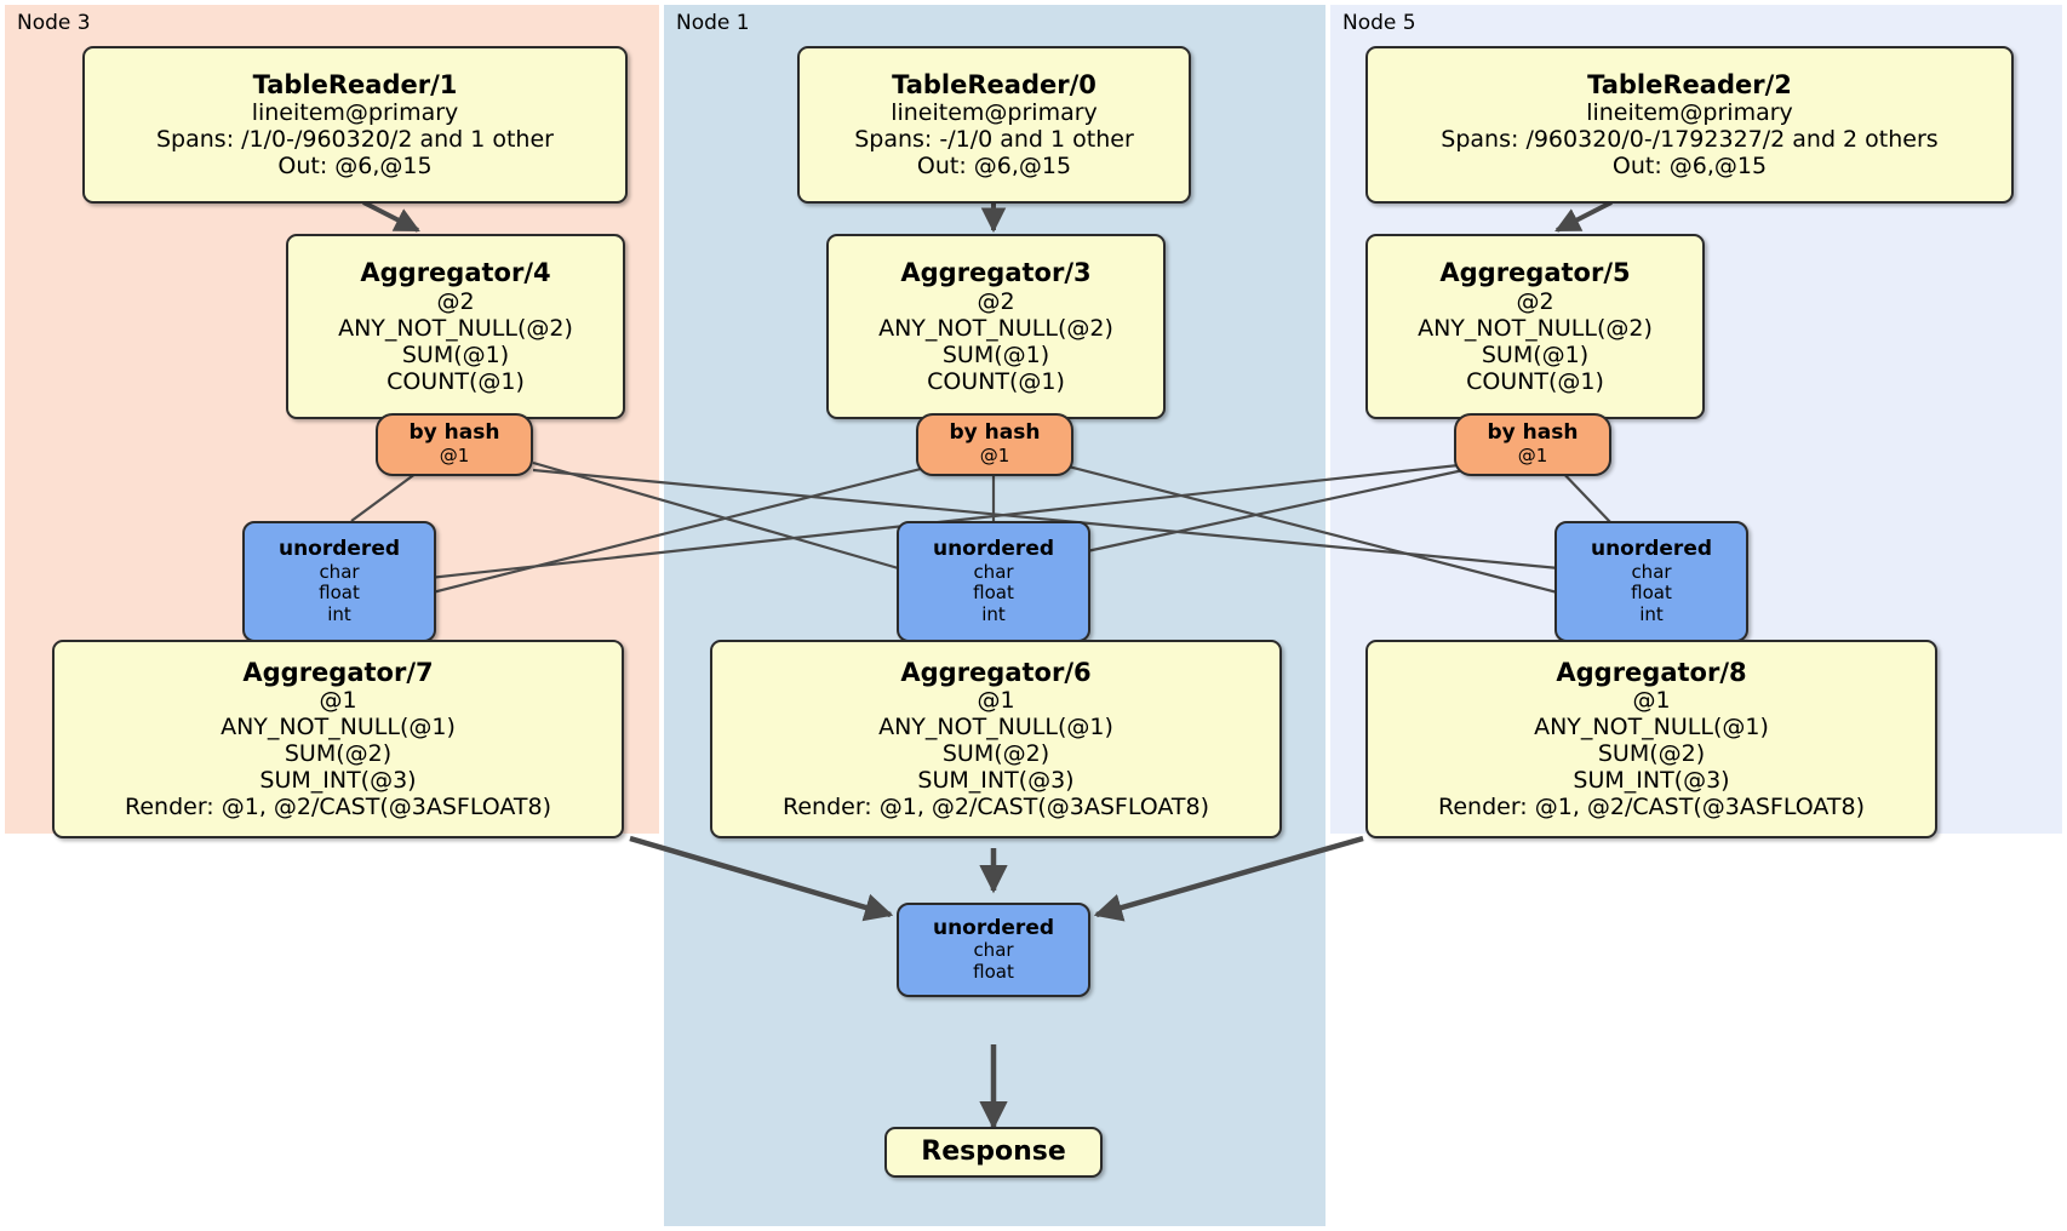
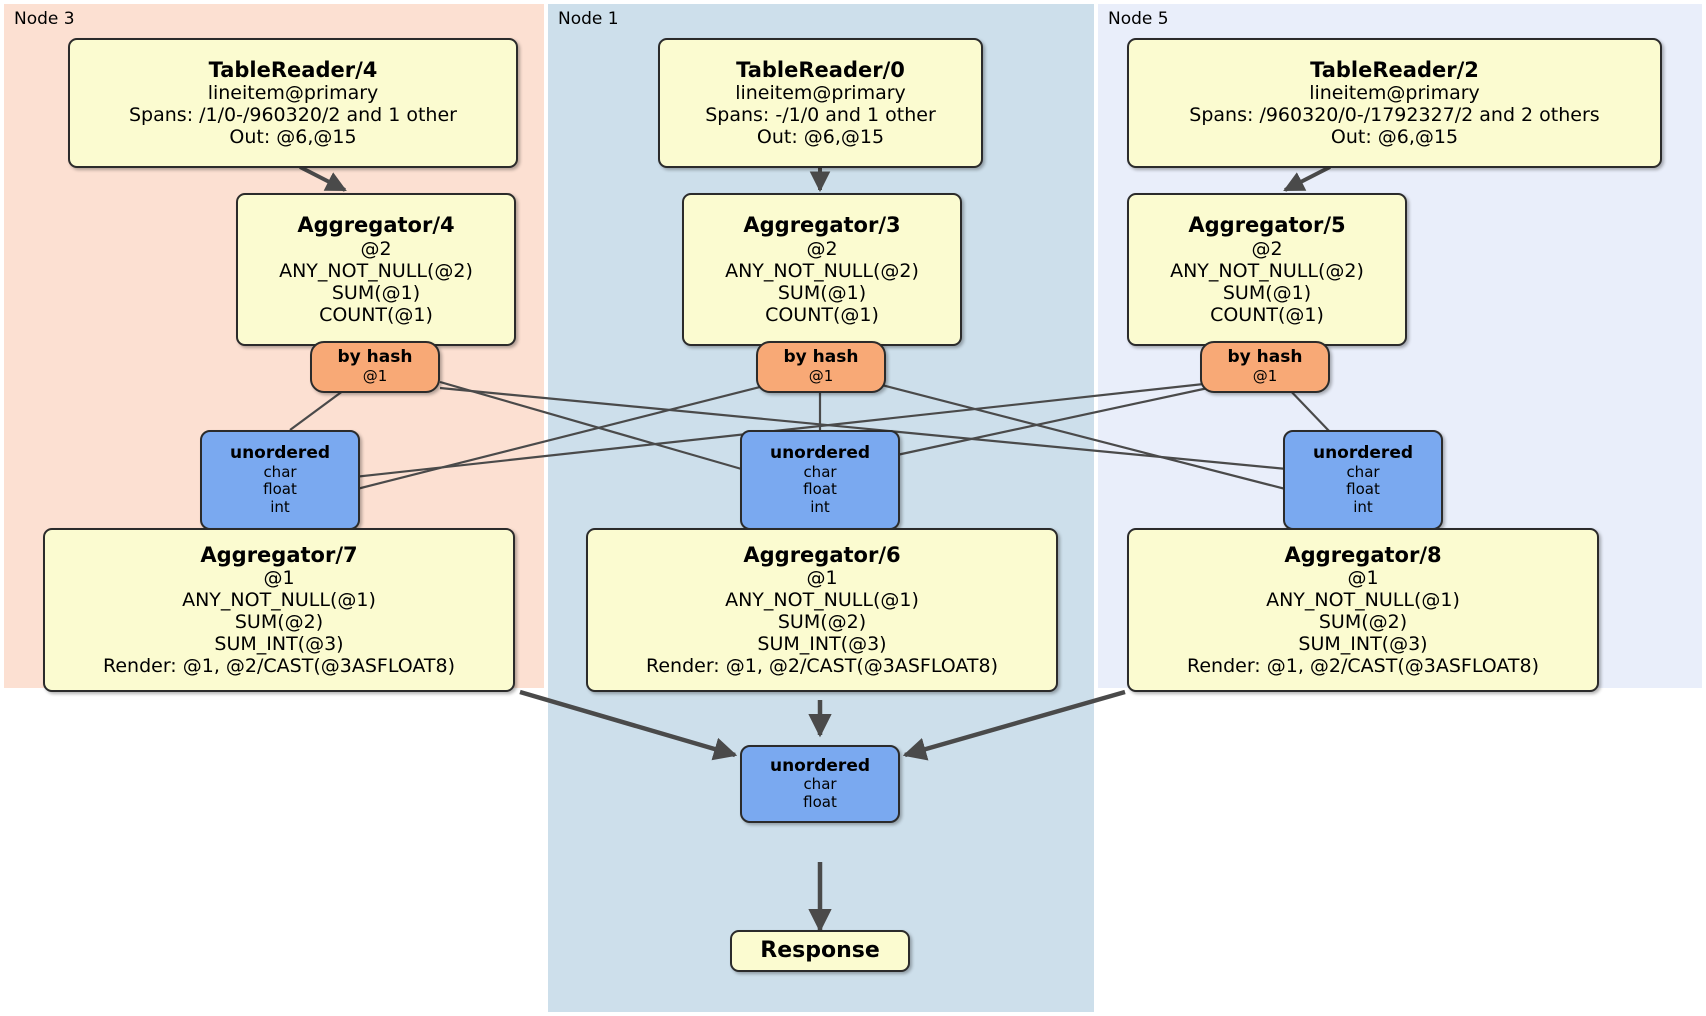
  Node 3
  Node 1
  Node 5
- TableReader/1
+ TableReader/4
  lineitem@primary
  Spans: /1/0-/960320/2 and 1 other
  Out: @6,@15
  TableReader/0
  lineitem@primary
  Spans: -/1/0 and 1 other
  Out: @6,@15
  TableReader/2
  lineitem@primary
  Spans: /960320/0-/1792327/2 and 2 others
  Out: @6,@15
  Aggregator/4
  @2
  ANY_NOT_NULL(@2)
  SUM(@1)
  COUNT(@1)
  Aggregator/3
  @2
  ANY_NOT_NULL(@2)
  SUM(@1)
  COUNT(@1)
  Aggregator/5
  @2
  ANY_NOT_NULL(@2)
  SUM(@1)
  COUNT(@1)
  by hash
  @1
  by hash
  @1
  by hash
  @1
  unordered
  char
  float
  int
  unordered
  char
  float
  int
  unordered
  char
  float
  int
  Aggregator/7
  @1
  ANY_NOT_NULL(@1)
  SUM(@2)
  SUM_INT(@3)
  Render: @1, @2/CAST(@3ASFLOAT8)
  Aggregator/6
  @1
  ANY_NOT_NULL(@1)
  SUM(@2)
  SUM_INT(@3)
  Render: @1, @2/CAST(@3ASFLOAT8)
  Aggregator/8
  @1
  ANY_NOT_NULL(@1)
  SUM(@2)
  SUM_INT(@3)
  Render: @1, @2/CAST(@3ASFLOAT8)
  unordered
  char
  float
  Response
